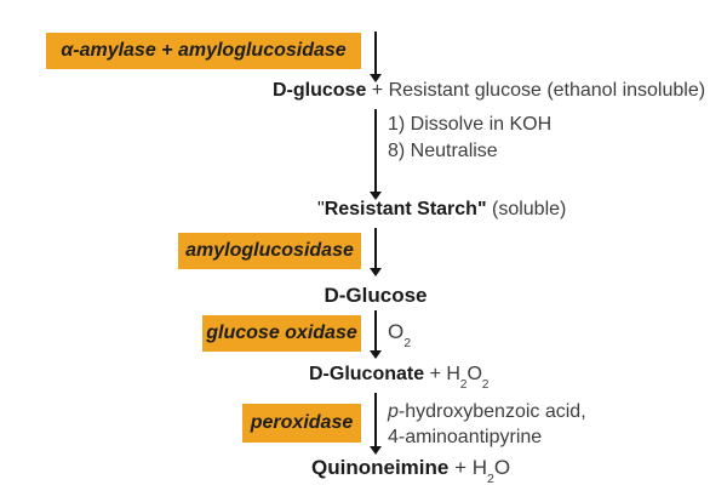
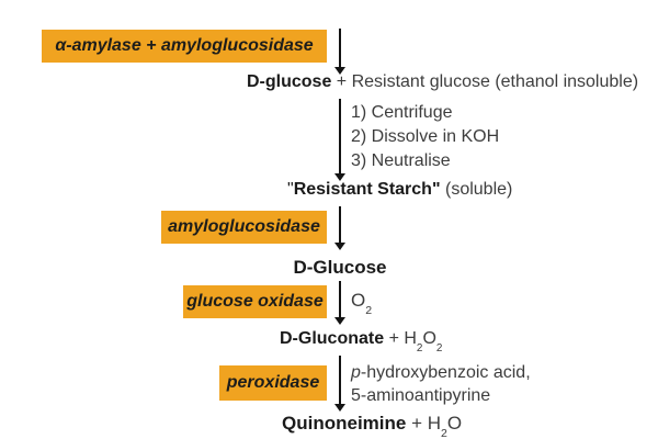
  α-amylase + amyloglucosidase
  D-glucose + Resistant glucose (ethanol insoluble)
+ 1) Centrifuge
- 1) Dissolve in KOH
+ 2) Dissolve in KOH
- 8) Neutralise
+ 3) Neutralise
  "Resistant Starch" (soluble)
  amyloglucosidase
  D-Glucose
  glucose oxidase
  O2
  D-Gluconate + H2O2
  peroxidase
  p-hydroxybenzoic acid,
- 4-aminoantipyrine
+ 5-aminoantipyrine
  Quinoneimine + H2O
